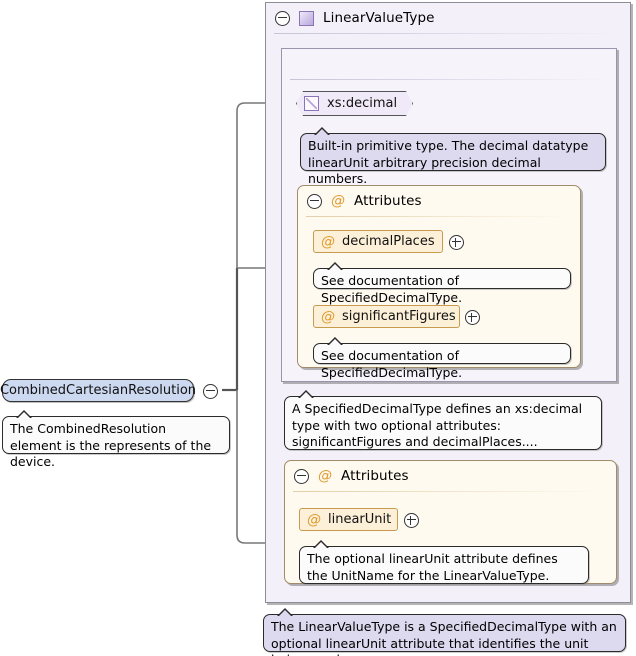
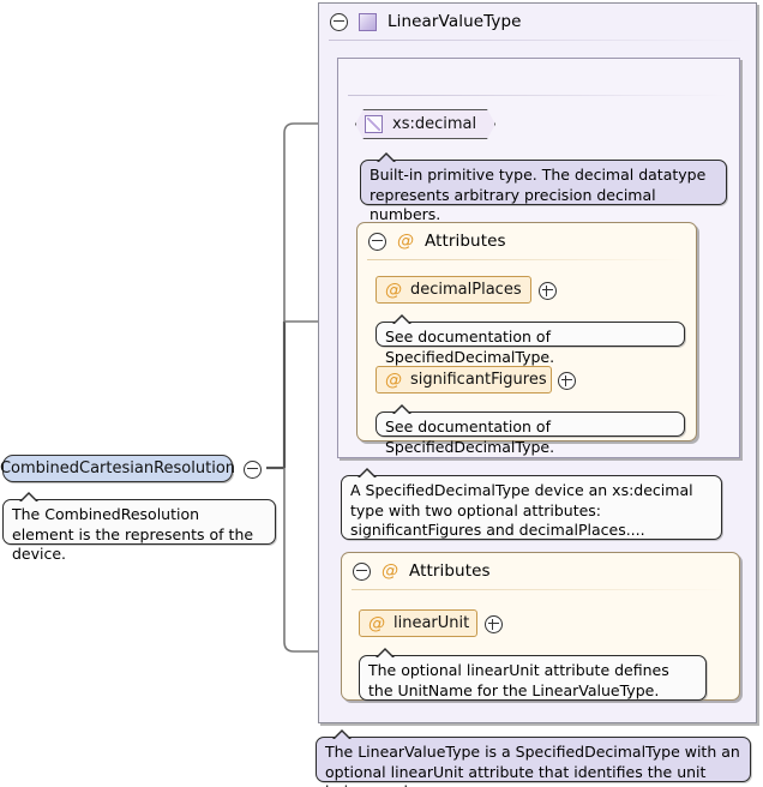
  LinearValueType
  xs:decimal
- Built-in primitive type. The decimal datatype linearUnit arbitrary precision decimal numbers.
+ Built-in primitive type. The decimal datatype represents arbitrary precision decimal numbers.
  @
  Attributes
  @
  decimalPlaces
  See documentation of SpecifiedDecimalType.
  @
  significantFigures
  See documentation of SpecifiedDecimalType.
- A SpecifiedDecimalType defines an xs:decimal type with two optional attributes: significantFigures and decimalPlaces....
+ A SpecifiedDecimalType device an xs:decimal type with two optional attributes: significantFigures and decimalPlaces....
  @
  Attributes
  @
  linearUnit
  The optional linearUnit attribute defines the UnitName for the LinearValueType.
  The LinearValueType is a SpecifiedDecimalType with an optional linearUnit attribute that identifies the unit
  CombinedCartesianResolution
  The CombinedResolution element is the represents of the device.
